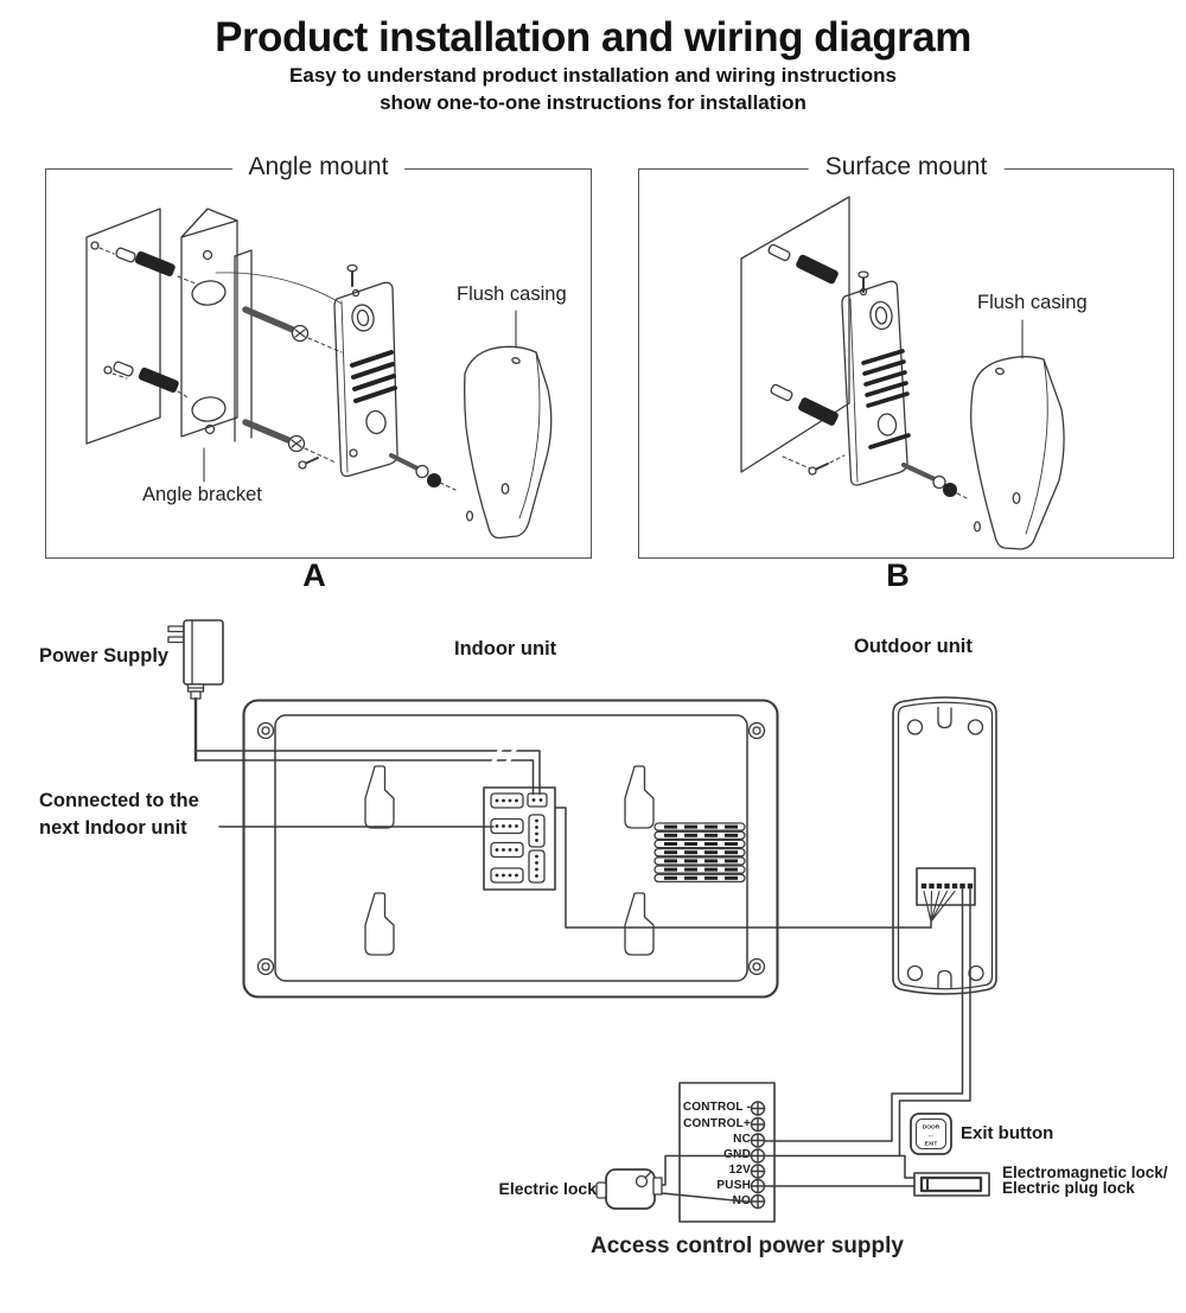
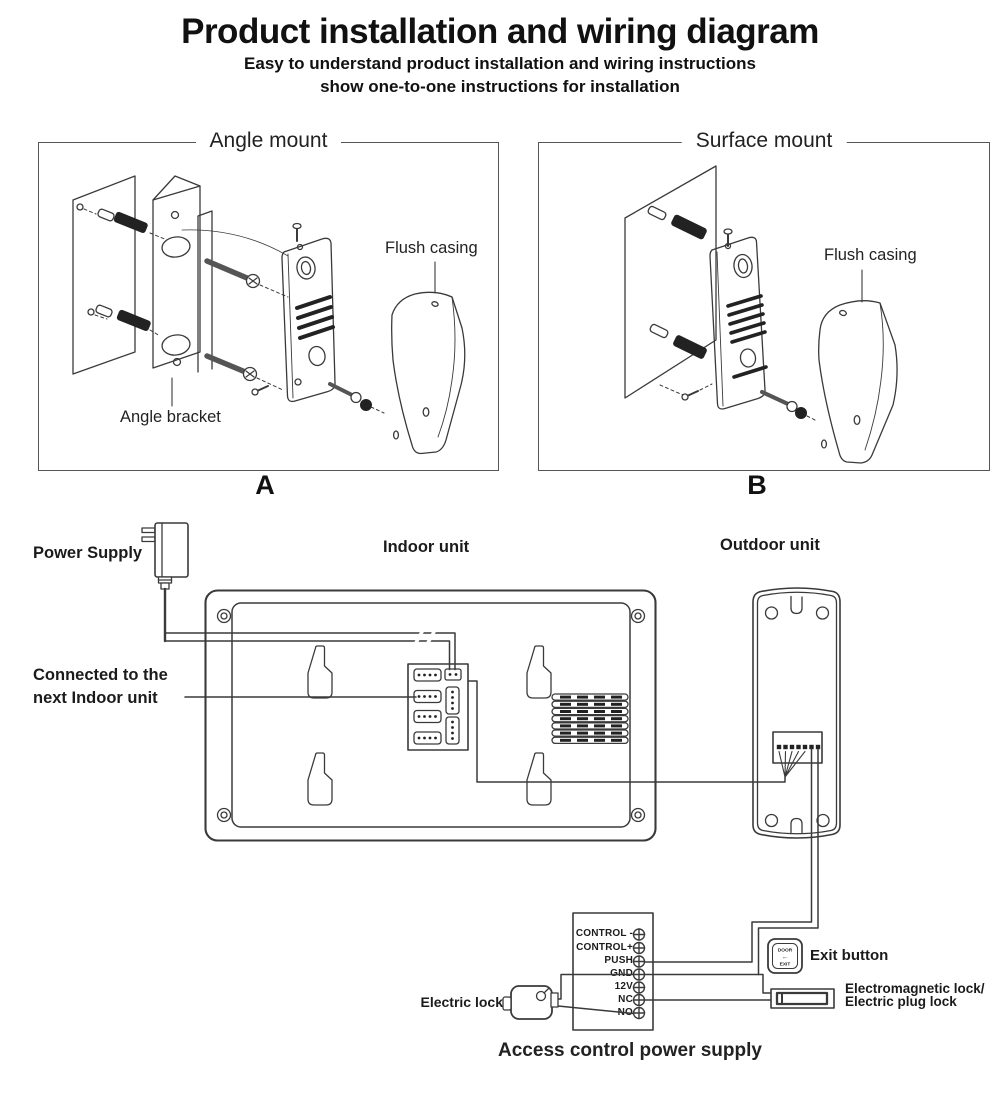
  Product installation and wiring diagram
  Easy to understand product installation and wiring instructions
  show one-to-one instructions for installation
  Angle mount
  Surface mount
  A
  B
  Flush casing
  Angle bracket
  Flush casing
  Power Supply
  Indoor unit
  Outdoor unit
  Connected to the
  next Indoor unit
  Electric lock
  Exit button
  Electromagnetic lock/
  Electric plug lock
  Access control power supply
  CONTROL -
  CONTROL+
- NC
+ PUSH
  GND
  12V
- PUSH
+ NC
